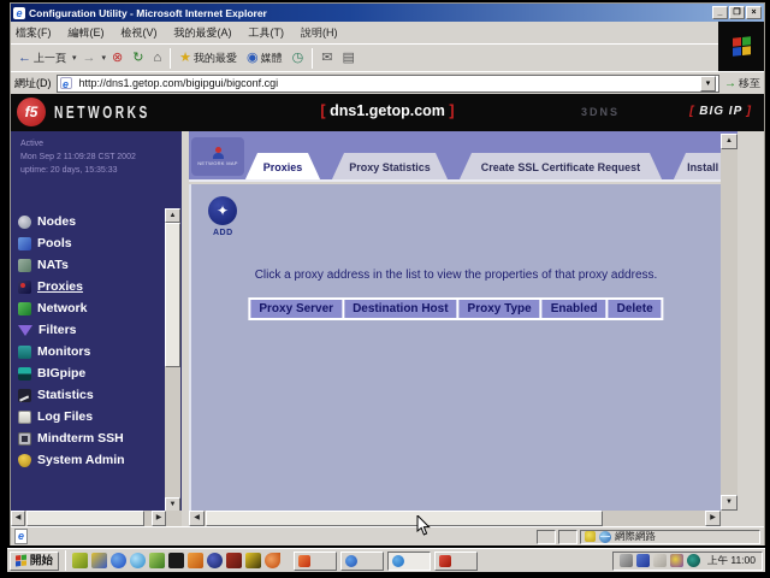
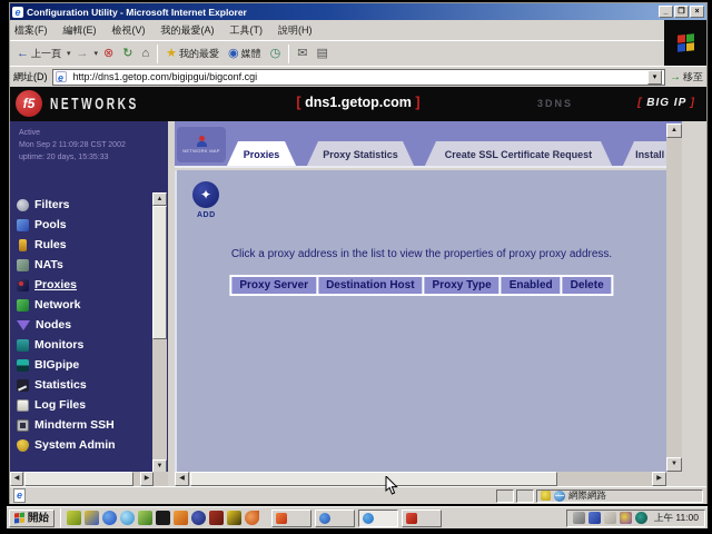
  e
  Configuration Utility - Microsoft Internet Explorer
  檔案(F)
  編輯(E)
  檢視(V)
  我的最愛(A)
  工具(T)
  說明(H)
  ←
  上一頁
  →
  ⊗
  ↻
  ⌂
  ★
  我的最愛
  ◉
  媒體
  ◷
  ✉
  ▤
  網址(D)
  e
  http://dns1.getop.com/bigipgui/bigconf.cgi
  →
  移至
  f5
  NETWORKS
  [ dns1.getop.com ]
  3DNS
  [ BIG IP ]
- Nodes
+ Filters
  Pools
+ Rules
  NATs
  Proxies
  Network
- Filters
+ Nodes
  Monitors
  BIGpipe
  Statistics
  Log Files
  Mindterm SSH
  System Admin
  Proxies
  Proxy Statistics
  Create SSL Certificate Request
  ✦
- Click a proxy address in the list to view the properties of that proxy address.
+ Click a proxy address in the list to view the properties of proxy proxy address.
  Proxy Server
  Destination Host
  Proxy Type
  Enabled
  Delete
  e
  網際網路
  開始
  上午 11:00
